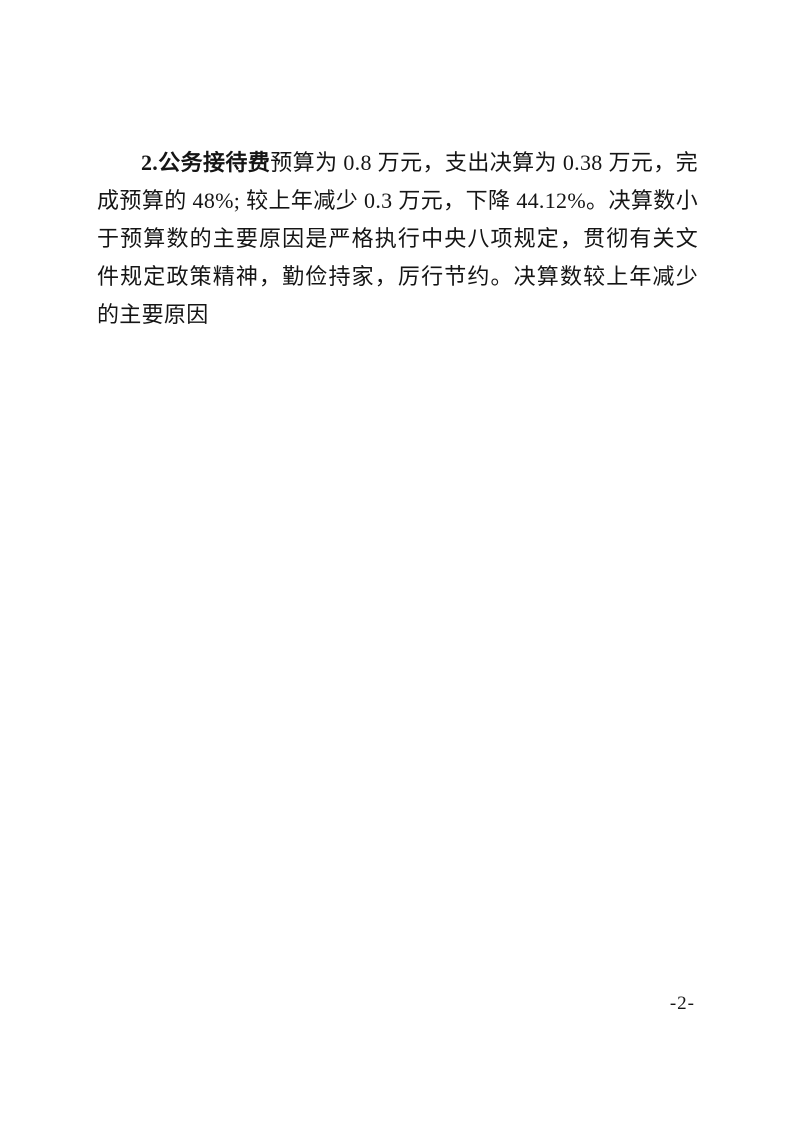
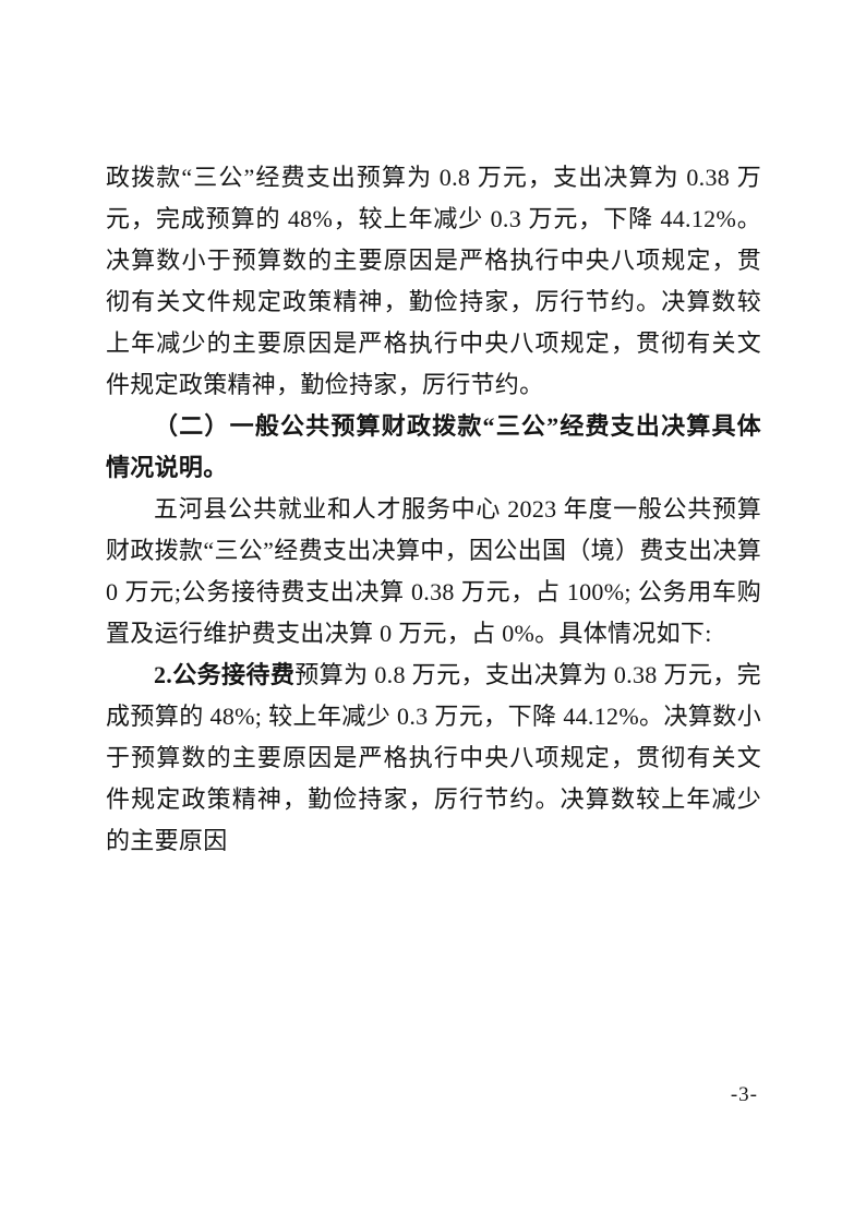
+ 政拨款“三公”经费支出预算为 0.8 万元，支出决算为 0.38 万元，完成预算的 48%，较上年减少 0.3 万元，下降 44.12%。决算数小于预算数的主要原因是严格执行中央八项规定，贯彻有关文件规定政策精神，勤俭持家，厉行节约。决算数较上年减少的主要原因是严格执行中央八项规定，贯彻有关文件规定政策精神，勤俭持家，厉行节约。
+ （二）一般公共预算财政拨款“三公”经费支出决算具体情况说明。
+ 五河县公共就业和人才服务中心 2023 年度一般公共预算财政拨款“三公”经费支出决算中，因公出国（境）费支出决算 0 万元;公务接待费支出决算 0.38 万元，占 100%; 公务用车购置及运行维护费支出决算 0 万元，占 0%。具体情况如下:
  2.公务接待费预算为 0.8 万元，支出决算为 0.38 万元，完成预算的 48%; 较上年减少 0.3 万元，下降 44.12%。决算数小于预算数的主要原因是严格执行中央八项规定，贯彻有关文件规定政策精神，勤俭持家，厉行节约。决算数较上年减少的主要原因
- -2-
+ -3-
